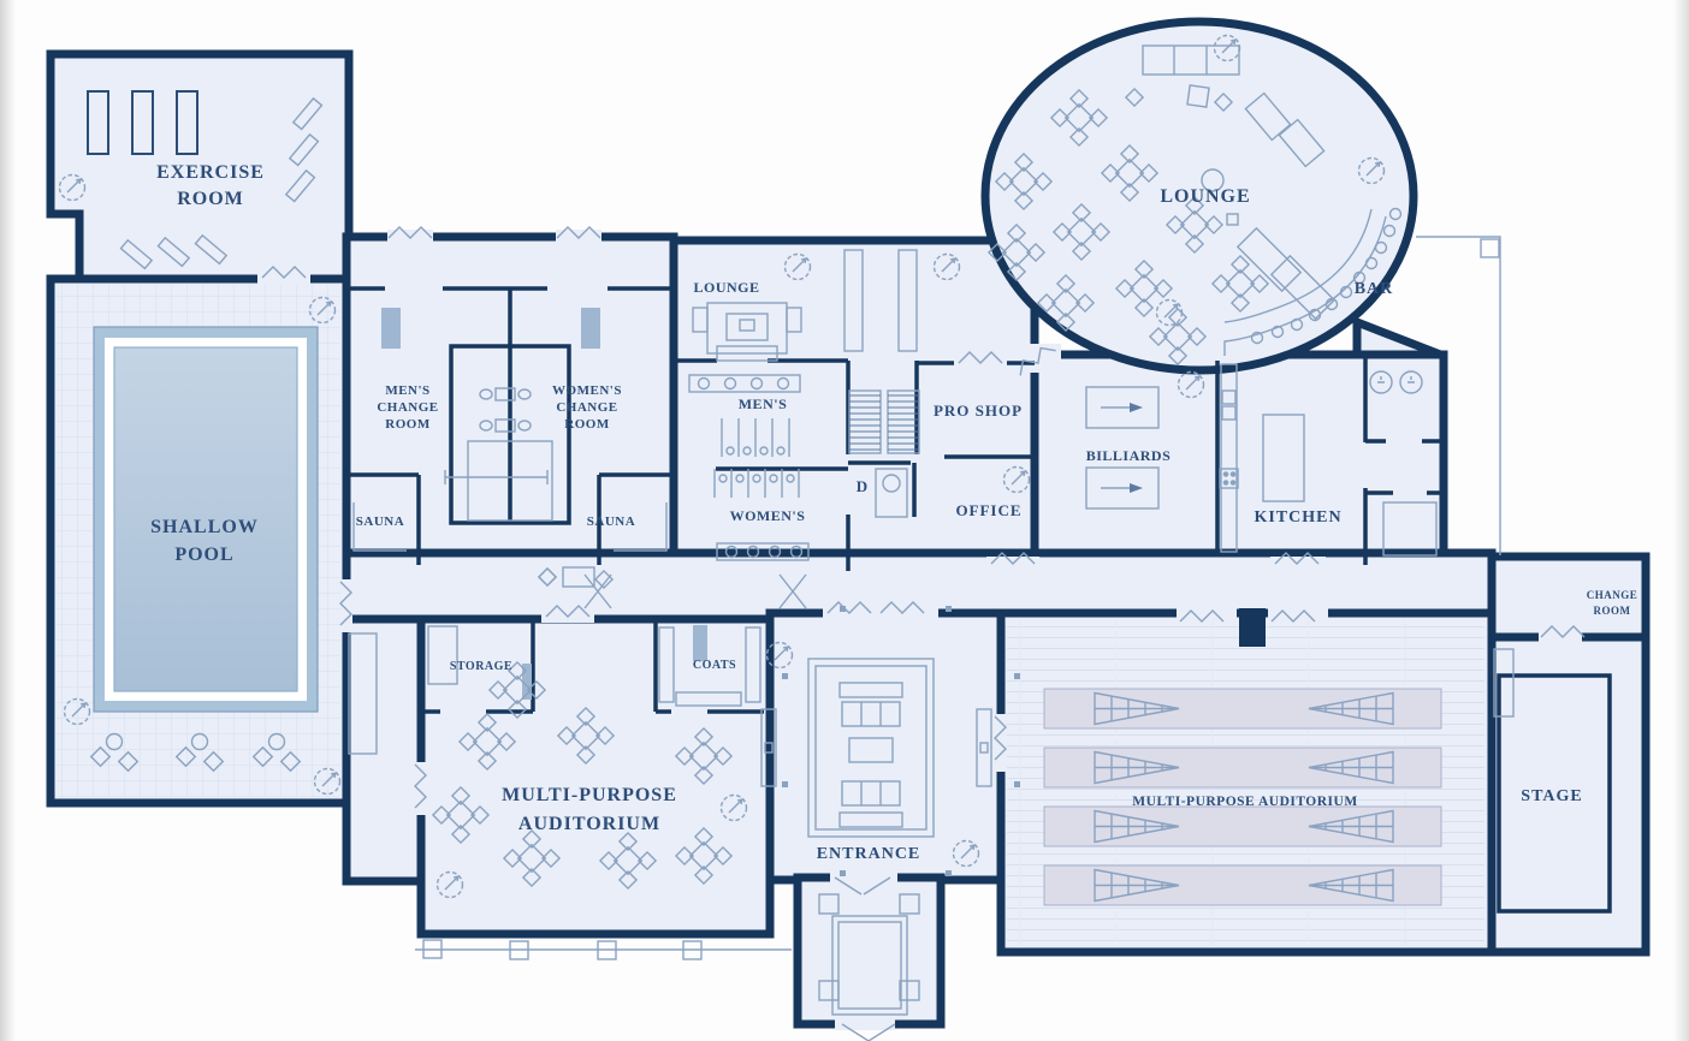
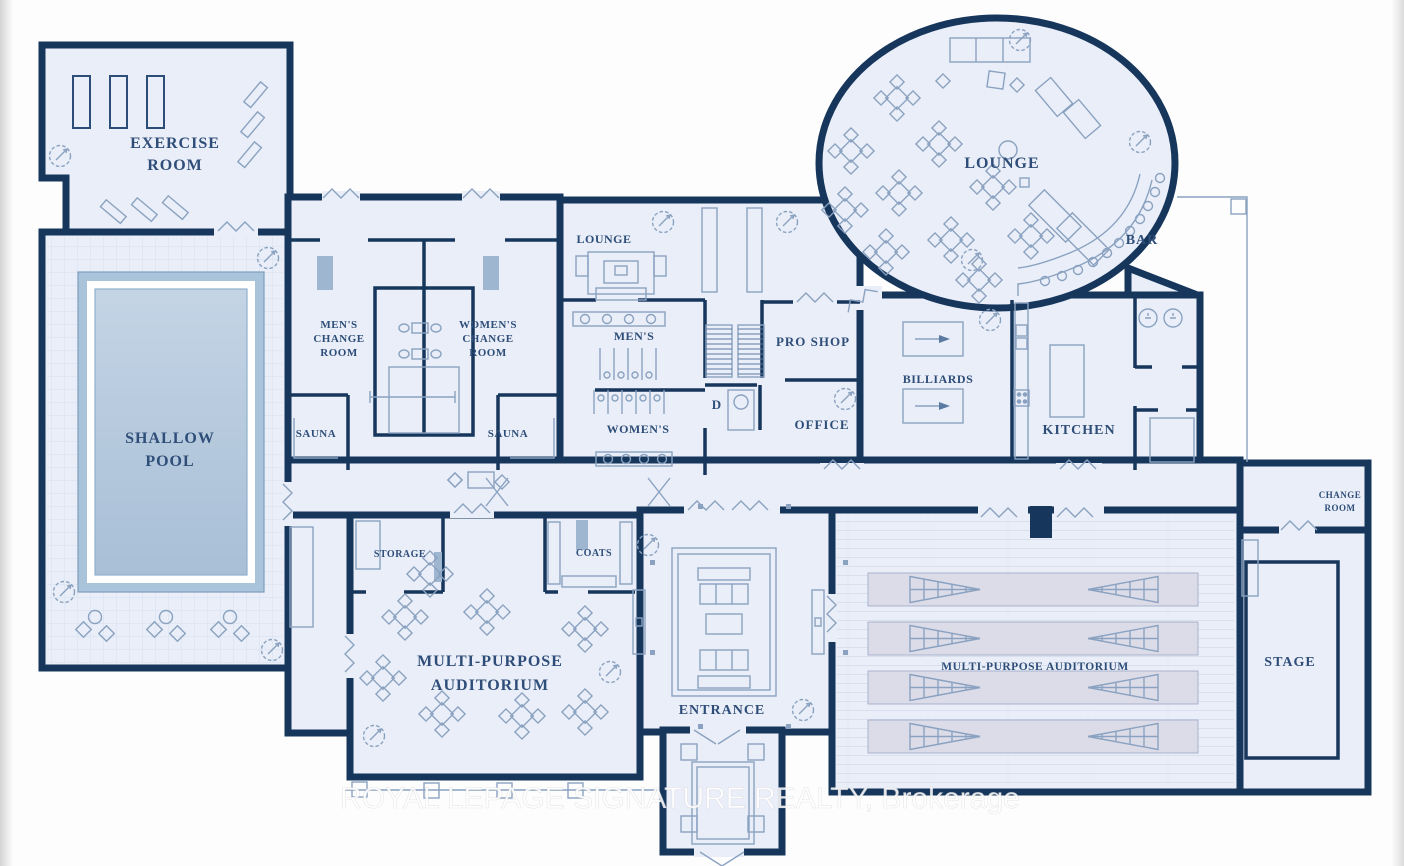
  EXERCISE
  ROOM
  SHALLOW
  POOL
  MEN'S
  CHANGE
  ROOM
  WOMEN'S
  CHANGE
  ROOM
  SAUNA
  SAUNA
  LOUNGE
  MEN'S
  WOMEN'S
  PRO SHOP
  OFFICE
  D
  BILLIARDS
  LOUNGE
  BAR
  KITCHEN
  STORAGE
  COATS
  MULTI-PURPOSE
  AUDITORIUM
  ENTRANCE
  MULTI-PURPOSE AUDITORIUM
  STAGE
  CHANGE
  ROOM
+ ROYAL LEPAGE SIGNATURE REALTY, Brokerage
